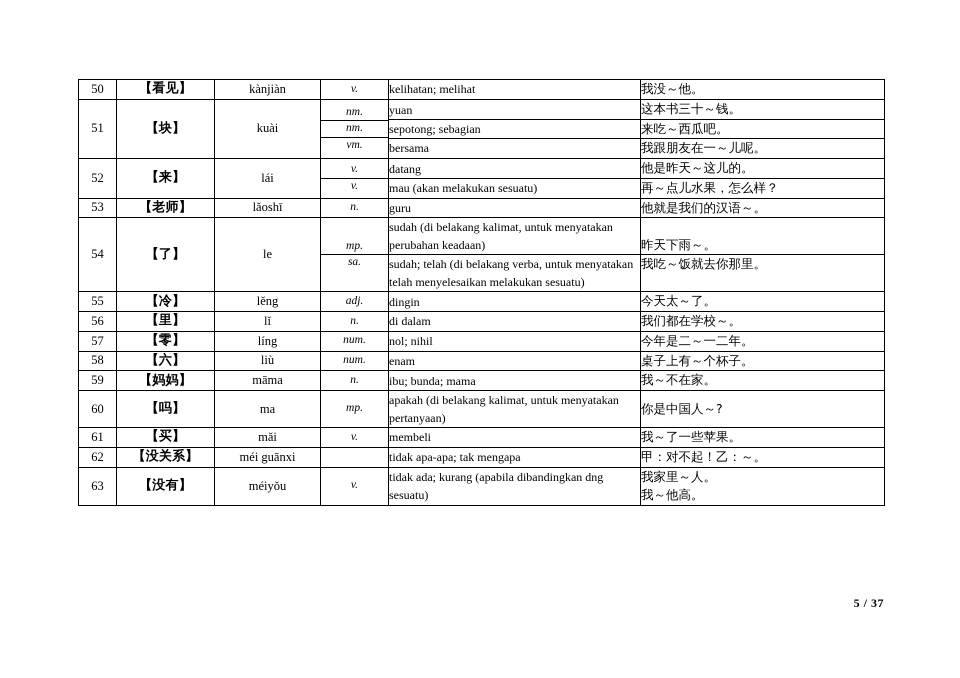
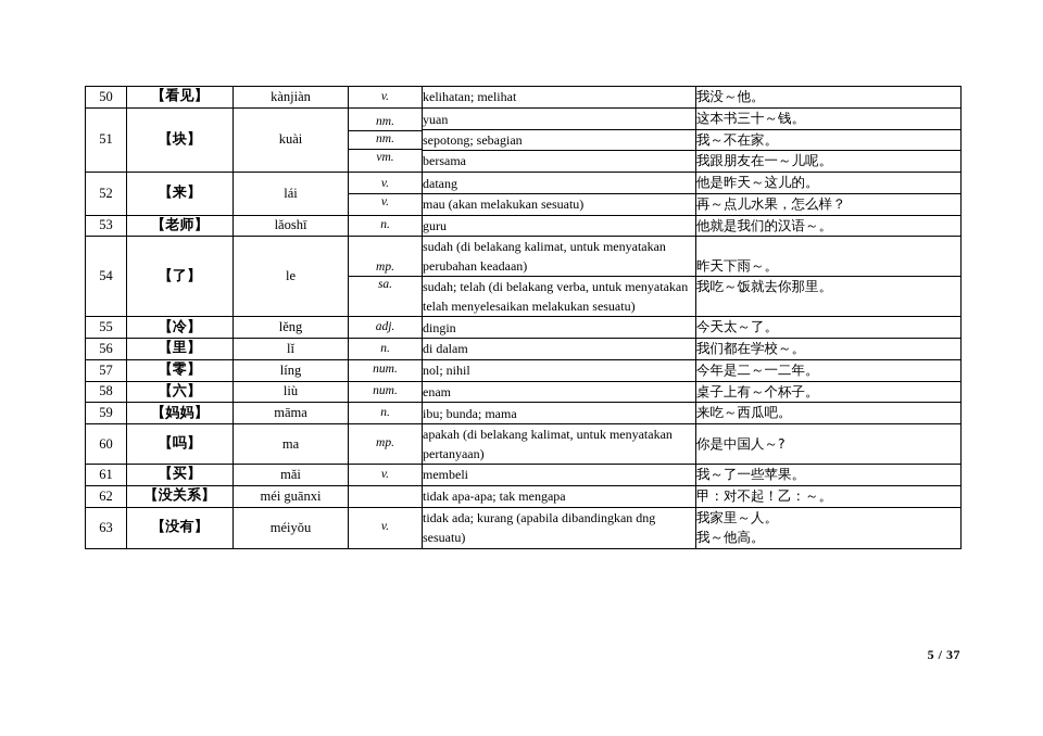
  50	【看见】	kànjiàn	v.	kelihatan; melihat	我没～他。
  51	【块】	kuài
  nm.
  nm.
  vm.
  yuan
  sepotong; sebagian
  bersama
  这本书三十～钱。
- 来吃～西瓜吧。
+ 我～不在家。
  我跟朋友在一～儿呢。
  52	【来】	lái
  v.
  v.
  datang
  mau (akan melakukan sesuatu)
  他是昨天～这儿的。
  再～点儿水果，怎么样？
  53	【老师】	lǎoshī	n.	guru	他就是我们的汉语～。
  54	【了】	le
  mp.
  sa.
  sudah (di belakang kalimat, untuk menyatakan perubahan keadaan)
  sudah; telah (di belakang verba, untuk menyatakan telah menyelesaikan melakukan sesuatu)
  昨天下雨～。
  我吃～饭就去你那里。
  55	【冷】	lěng	adj.	dingin	今天太～了。
  56	【里】	lǐ	n.	di dalam	我们都在学校～。
  57	【零】	líng	num.	nol; nihil	今年是二～一二年。
  58	【六】	liù	num.	enam	桌子上有～个杯子。
- 59	【妈妈】	māma	n.	ibu; bunda; mama	我～不在家。
+ 59	【妈妈】	māma	n.	ibu; bunda; mama	来吃～西瓜吧。
  60	【吗】	ma	mp.	apakah (di belakang kalimat, untuk menyatakan pertanyaan)	你是中国人～?
  61	【买】	mǎi	v.	membeli	我～了一些苹果。
  62	【没关系】	méi guānxi		tidak apa-apa; tak mengapa	甲：对不起！乙：～。
  63	【没有】	méiyǒu	v.	tidak ada; kurang (apabila dibandingkan dng sesuatu)	我家里～人。我～他高。
  5 / 37
